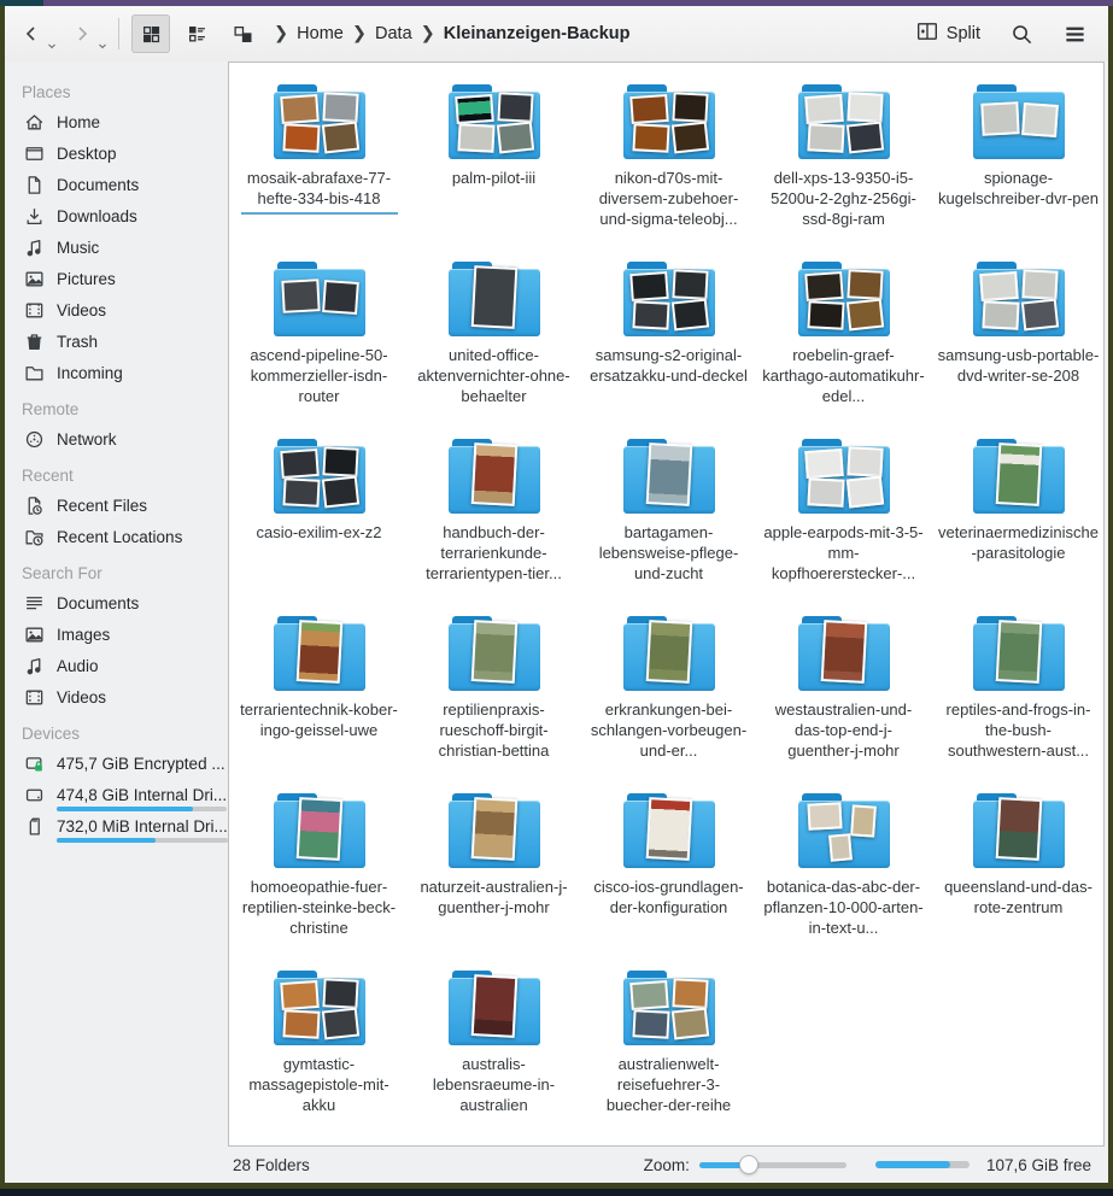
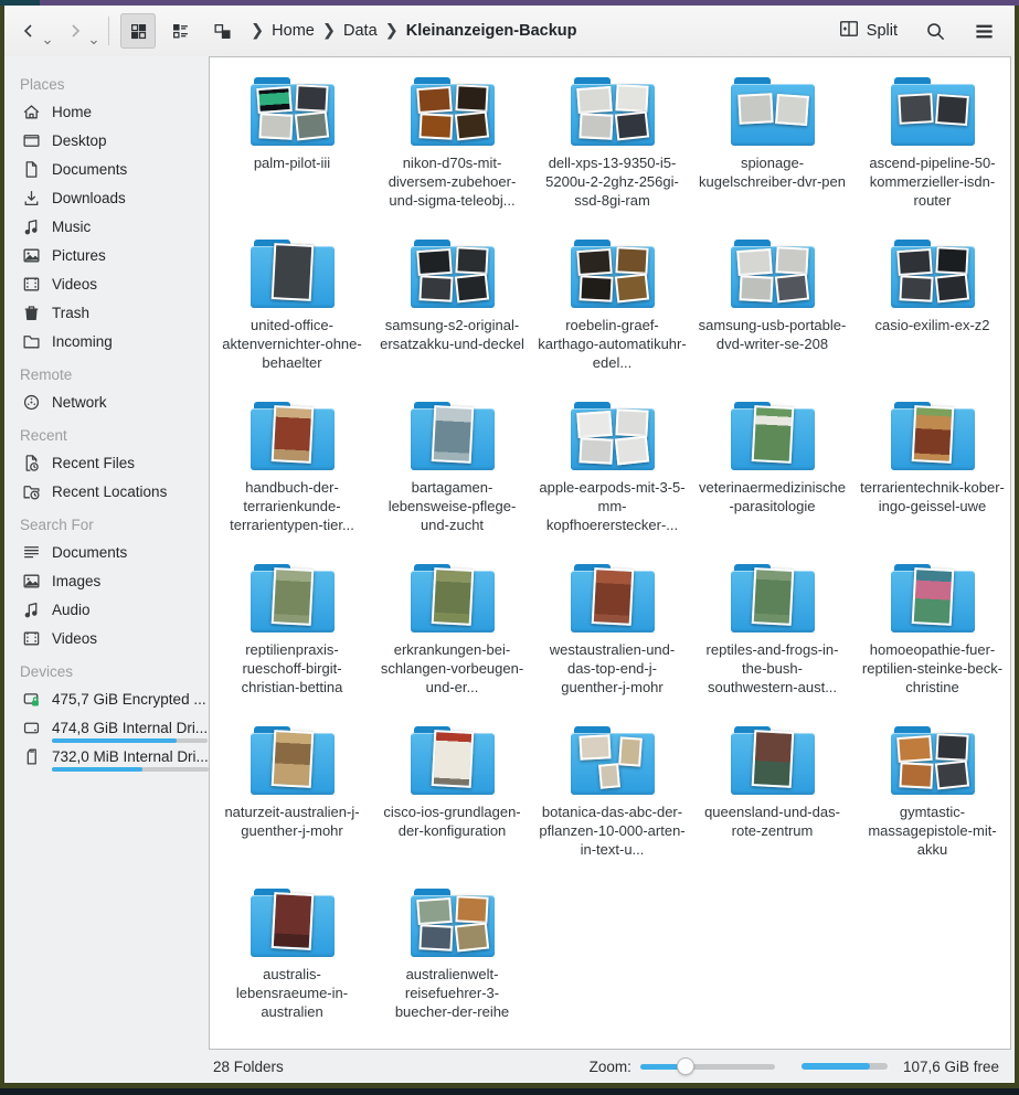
  ❯
  Home
  ❯
  Data
  ❯
  Kleinanzeigen-Backup
  Split
  Places
  Home
  Desktop
  Documents
  Downloads
  Music
  Pictures
  Videos
  Trash
  Incoming
  Remote
  Network
  Recent
  Recent Files
  Recent Locations
  Search For
  Documents
  Images
  Audio
  Videos
  Devices
  475,7 GiB Encrypted ...
  474,8 GiB Internal Dri...
  732,0 MiB Internal Dri...
- mosaik-abrafaxe-77-hefte-334-bis-418
  palm-pilot-iii
  nikon-d70s-mit-diversem-zubehoer-und-sigma-teleobj...
  dell-xps-13-9350-i5-5200u-2-2ghz-256gi-ssd-8gi-ram
  spionage-kugelschreiber-dvr-pen
  ascend-pipeline-50-kommerzieller-isdn-router
  united-office-aktenvernichter-ohne-behaelter
  samsung-s2-original-ersatzakku-und-deckel
  roebelin-graef-karthago-automatikuhr-edel...
  samsung-usb-portable-dvd-writer-se-208
  casio-exilim-ex-z2
  handbuch-der-terrarienkunde-terrarientypen-tier...
  bartagamen-lebensweise-pflege-und-zucht
  apple-earpods-mit-3-5-mm-kopfhoererstecker-...
  veterinaermedizinische-parasitologie
  terrarientechnik-kober-ingo-geissel-uwe
  reptilienpraxis-rueschoff-birgit-christian-bettina
  erkrankungen-bei-schlangen-vorbeugen-und-er...
  westaustralien-und-das-top-end-j-guenther-j-mohr
  reptiles-and-frogs-in-the-bush-southwestern-aust...
  homoeopathie-fuer-reptilien-steinke-beck-christine
  naturzeit-australien-j-guenther-j-mohr
  cisco-ios-grundlagen-der-konfiguration
  botanica-das-abc-der-pflanzen-10-000-arten-in-text-u...
  queensland-und-das-rote-zentrum
  gymtastic-massagepistole-mit-akku
  australis-lebensraeume-in-australien
  australienwelt-reisefuehrer-3-buecher-der-reihe
  28 Folders
  Zoom:
  107,6 GiB free
